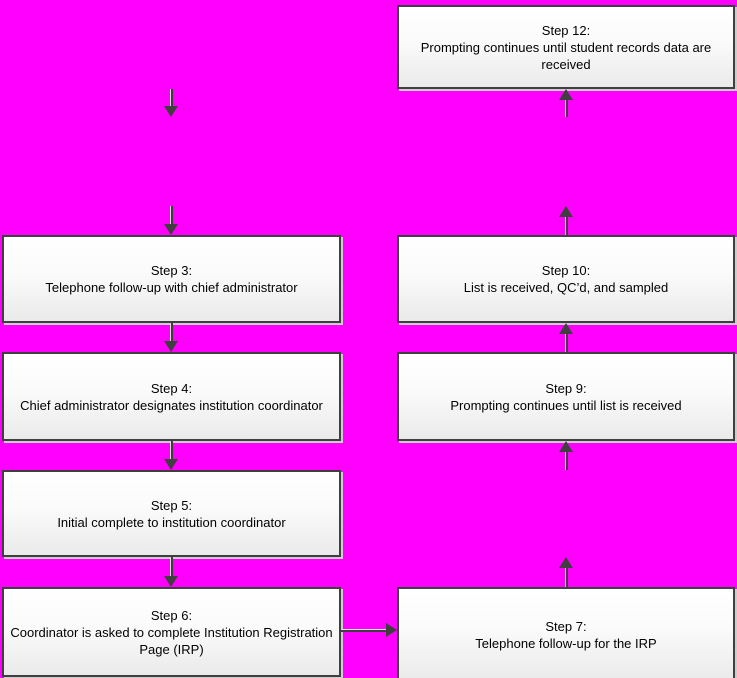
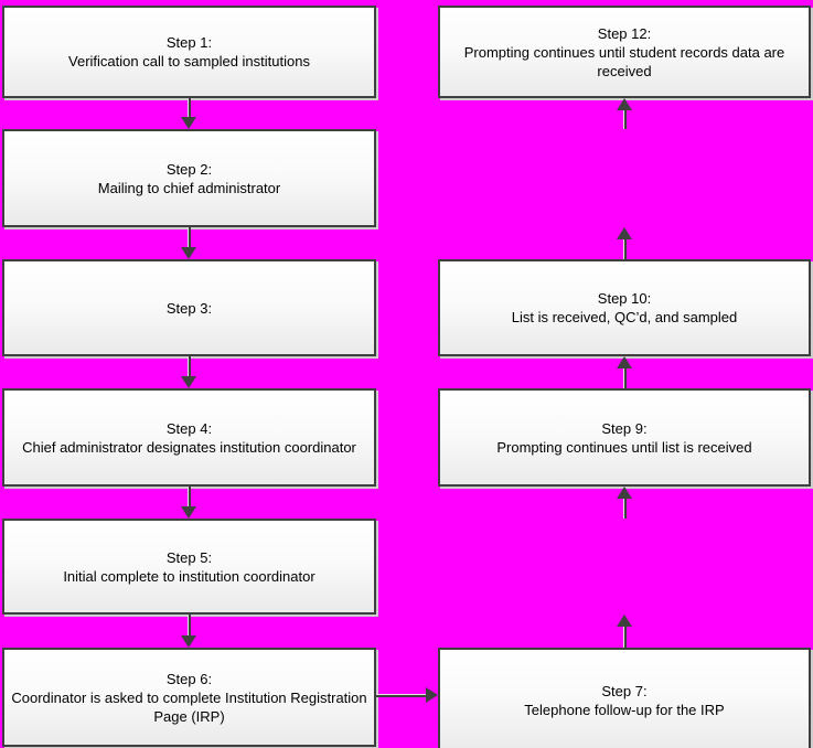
+ Step 1:
+ Verification call to sampled institutions
+ Step 2:
+ Mailing to chief administrator
  Step 3:
- Telephone follow-up with chief administrator
  Step 4:
  Chief administrator designates institution coordinator
  Step 5:
  Initial complete to institution coordinator
  Step 6:
  Coordinator is asked to complete Institution Registration Page (IRP)
  Step 12:
  Prompting continues until student records data are received
  Step 10:
  List is received, QC’d, and sampled
  Step 9:
  Prompting continues until list is received
  Step 7:
  Telephone follow-up for the IRP
